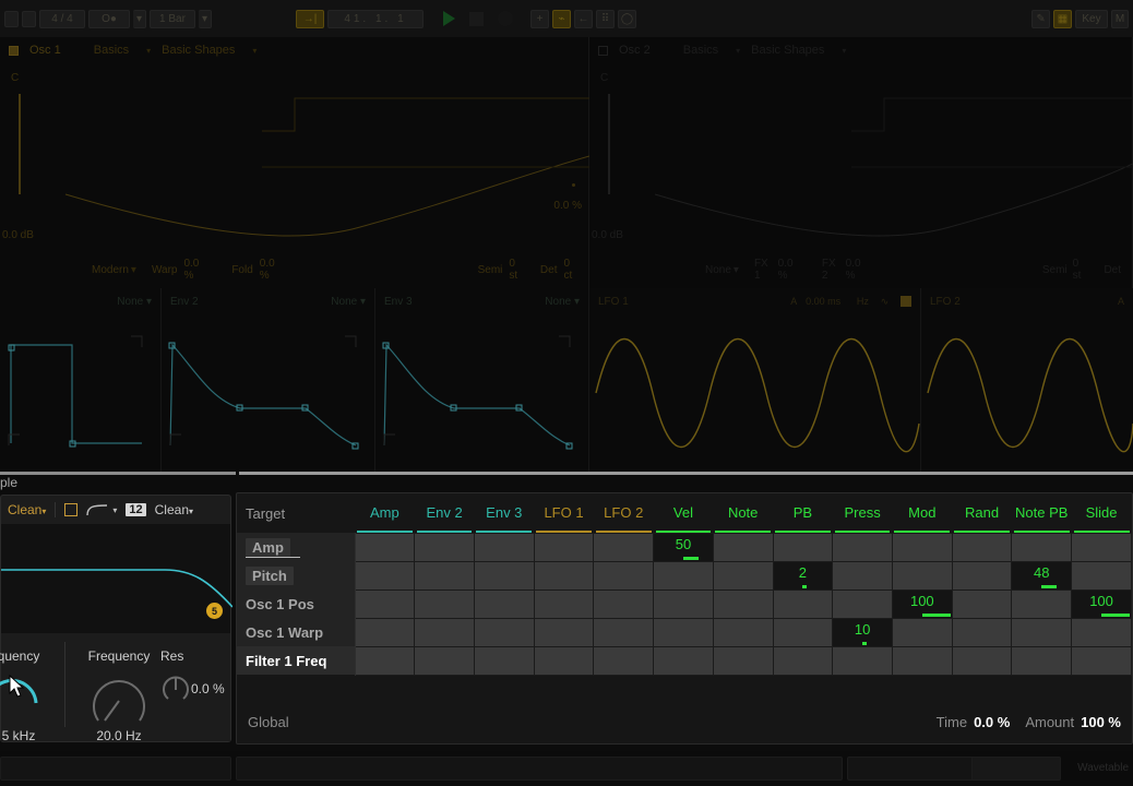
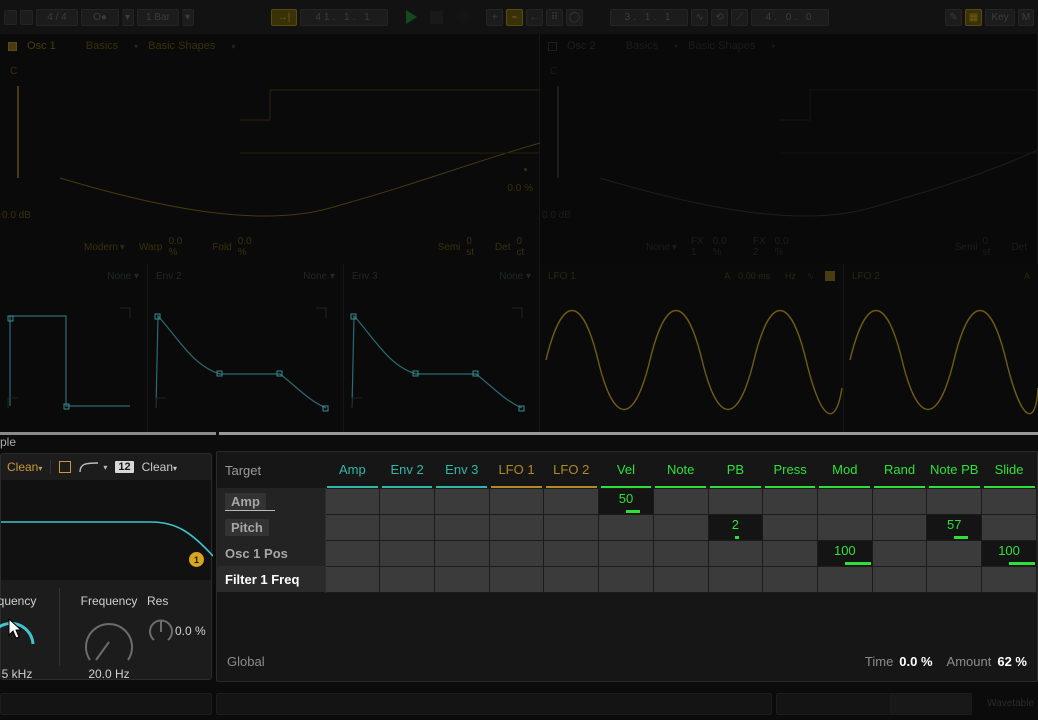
  4 / 4
  O●
  ▾
  1 Bar
  ▾
  →|
  41. 1. 1
  +
  ⌁
  ←
  ⠿
  ◯
+ 3. 1. 1
+ ∿
+ ⟲
+ 4. 0. 0
  ▦
  Key
  M
  Osc 1
  Basics ▾
  Basic Shapes ▾
  C
  0.0 dB
  0.0 %
  Modern
  ▾
  Warp
  0.0 %
  Fold
  0.0 %
  Semi
  0 st
  Det
  0 ct
  None ▾
  Env 2
  None ▾
  Env 3
  None ▾
  LFO 1
  A 0.00 ms Hz ∿
  LFO 2
  A
  ple
  Clean▾
  ▾
  12
  Clean▾
- 5
+ 1
  quency
  5 kHz
  Frequency
  20.0 Hz
  Res
  0.0 %
  Target	Amp	Env 2	Env 3	LFO 1	LFO 2	Vel	Note	PB	Press	Mod	Rand	Note PB	Slide
  Amp						50
- Pitch								2				48
+ Pitch								2				57
  Osc 1 Pos										100			100
- Osc 1 Warp									10
  Filter 1 Freq
  Global
  Time
  0.0 %
  Amount
- 100 %
+ 62 %
  Wavetable
